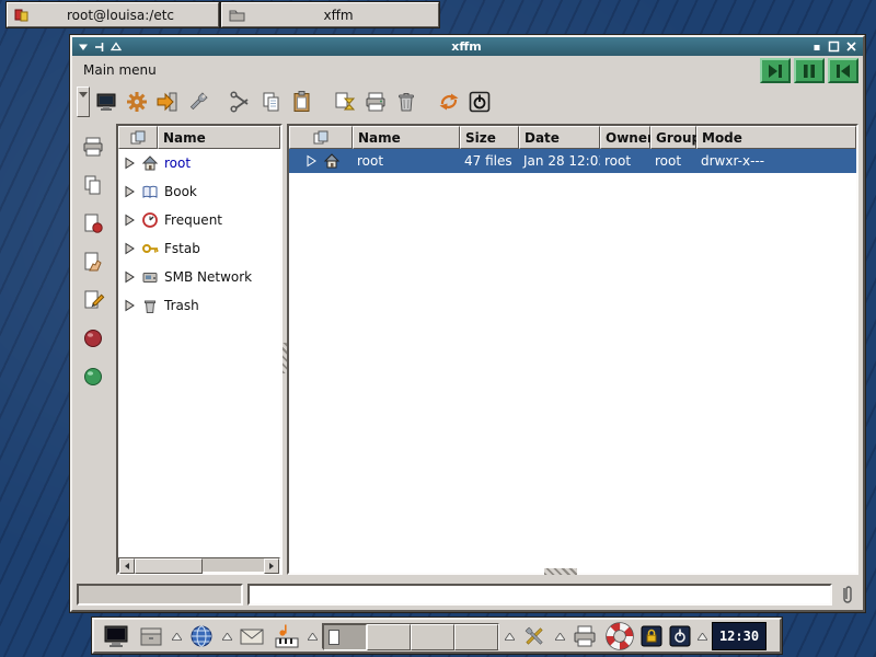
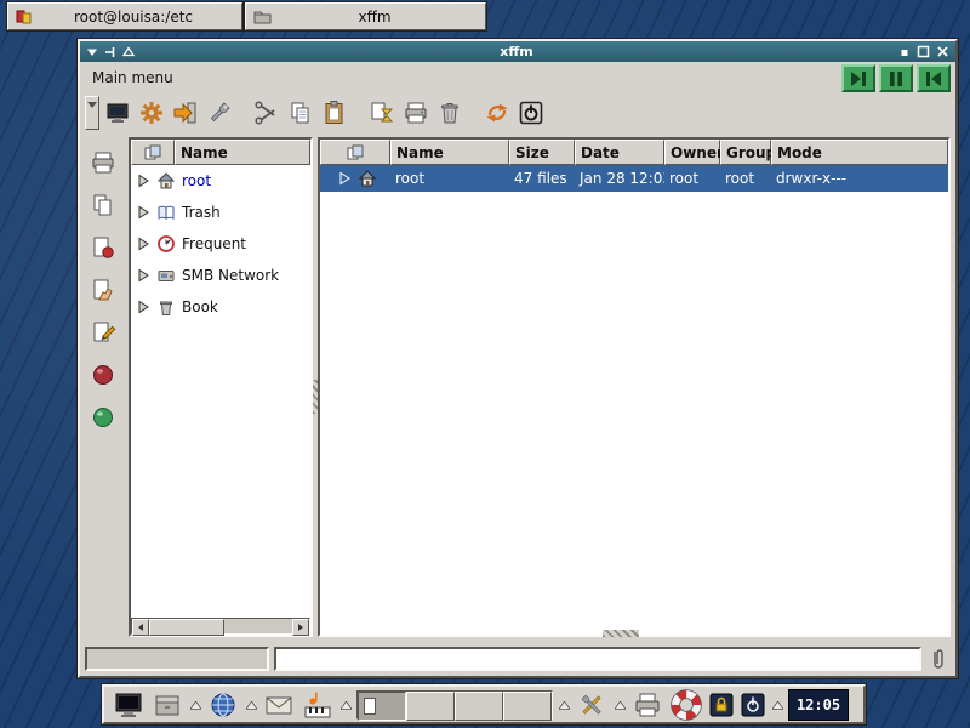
  root@louisa:/etc
  xffm
  xffm
  Main menu
  Name
  root
- Book
+ Trash
  Frequent
- Fstab
  SMB Network
- Trash
+ Book
  Name
  Size
  Date
  Owne
  Grou
  Mode
  root
  47 files
  Jan 28 12:0
  root
  root
  drwxr-x---
- 12:30
+ 12:05
